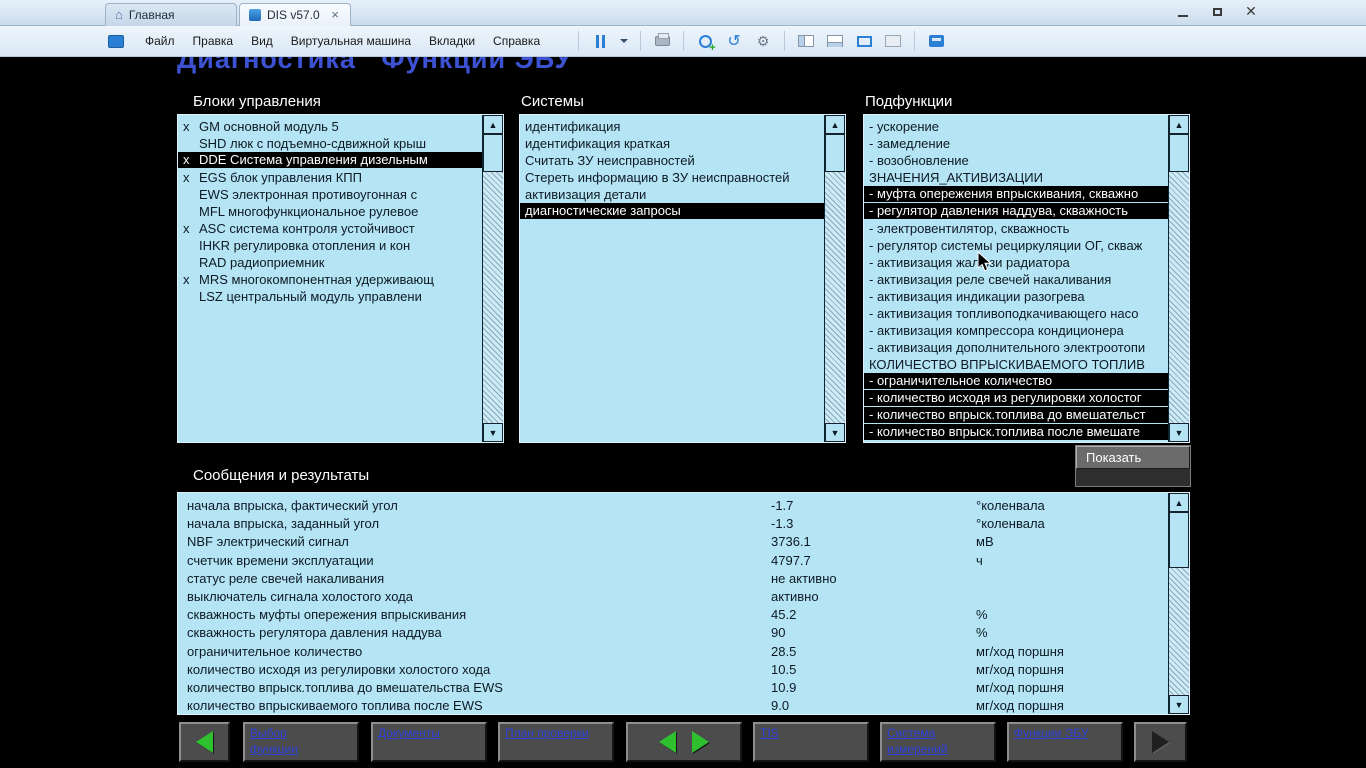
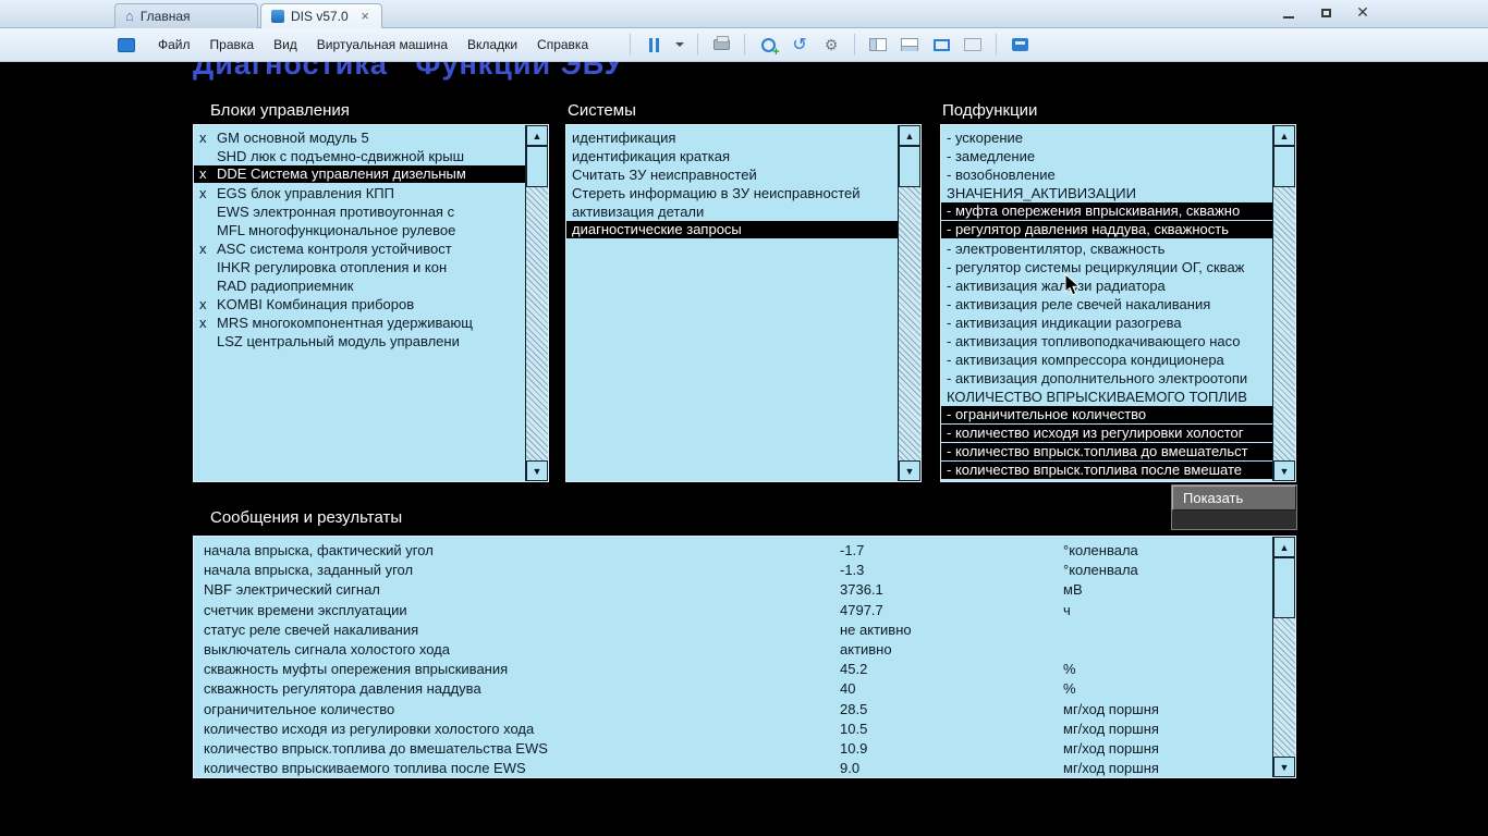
  ⌂
  Главная
  DIS v57.0
  ×
  ✕
  Файл
  Правка
  Вид
  Виртуальная машина
  Вкладки
  Справка
  ↺
  ⚙
  Диагностика Функции ЭБУ
  Блоки управления
  Системы
  Подфункции
  x GM основной модуль 5
  SHD люк с подъемно-сдвижной крыш
  x DDE Система управления дизельным
  x EGS блок управления КПП
  EWS электронная противоугонная с
  MFL многофункциональное рулевое
  x ASC система контроля устойчивост
  IHKR регулировка отопления и кон
  RAD радиоприемник
+ x KOMBI Комбинация приборов
  x MRS многокомпонентная удерживающ
  LSZ центральный модуль управлени
  ▲
  ▼
  идентификация
  идентификация краткая
  Считать ЗУ неисправностей
  Стереть информацию в ЗУ неисправностей
  активизация детали
  диагностические запросы
  ▲
  ▼
  - ускорение
  - замедление
  - возобновление
  ЗНАЧЕНИЯ_АКТИВИЗАЦИИ
  - муфта опережения впрыскивания, скважно
  - регулятор давления наддува, скважность
  - электровентилятор, скважность
  - регулятор системы рециркуляции ОГ, скваж
  - активизация жалзи радиатора
  - активизация реле свечей накаливания
  - активизация индикации разогрева
  - активизация топливоподкачивающего насо
  - активизация компрессора кондиционера
  - активизация дополнительного электроотопи
  КОЛИЧЕСТВО ВПРЫСКИВАЕМОГО ТОПЛИВ
  - ограничительное количество
  - количество исходя из регулировки холостог
  - количество впрыск.топлива до вмешательст
  - количество впрыск.топлива после вмешате
  ▲
  ▼
  Показать
  Сообщения и результаты
  начала впрыска, фактический угол
  -1.7
  °коленвала
  начала впрыска, заданный угол
  -1.3
  °коленвала
  NBF электрический сигнал
  3736.1
  мВ
  счетчик времени эксплуатации
  4797.7
  ч
  статус реле свечей накаливания
  не активно
  выключатель сигнала холостого хода
  активно
  скважность муфты опережения впрыскивания
  45.2
  %
  скважность регулятора давления наддува
- 90
+ 40
  %
  ограничительное количество
  28.5
  мг/ход поршня
  количество исходя из регулировки холостого хода
  10.5
  мг/ход поршня
  количество впрыск.топлива до вмешательства EWS
  10.9
  мг/ход поршня
  количество впрыскиваемого топлива после EWS
  9.0
  мг/ход поршня
  ▲
  ▼
- Выбор
- функции
- Документы
- План проверки
- TIS
- Система
- измерений
- Функции ЭБУ
